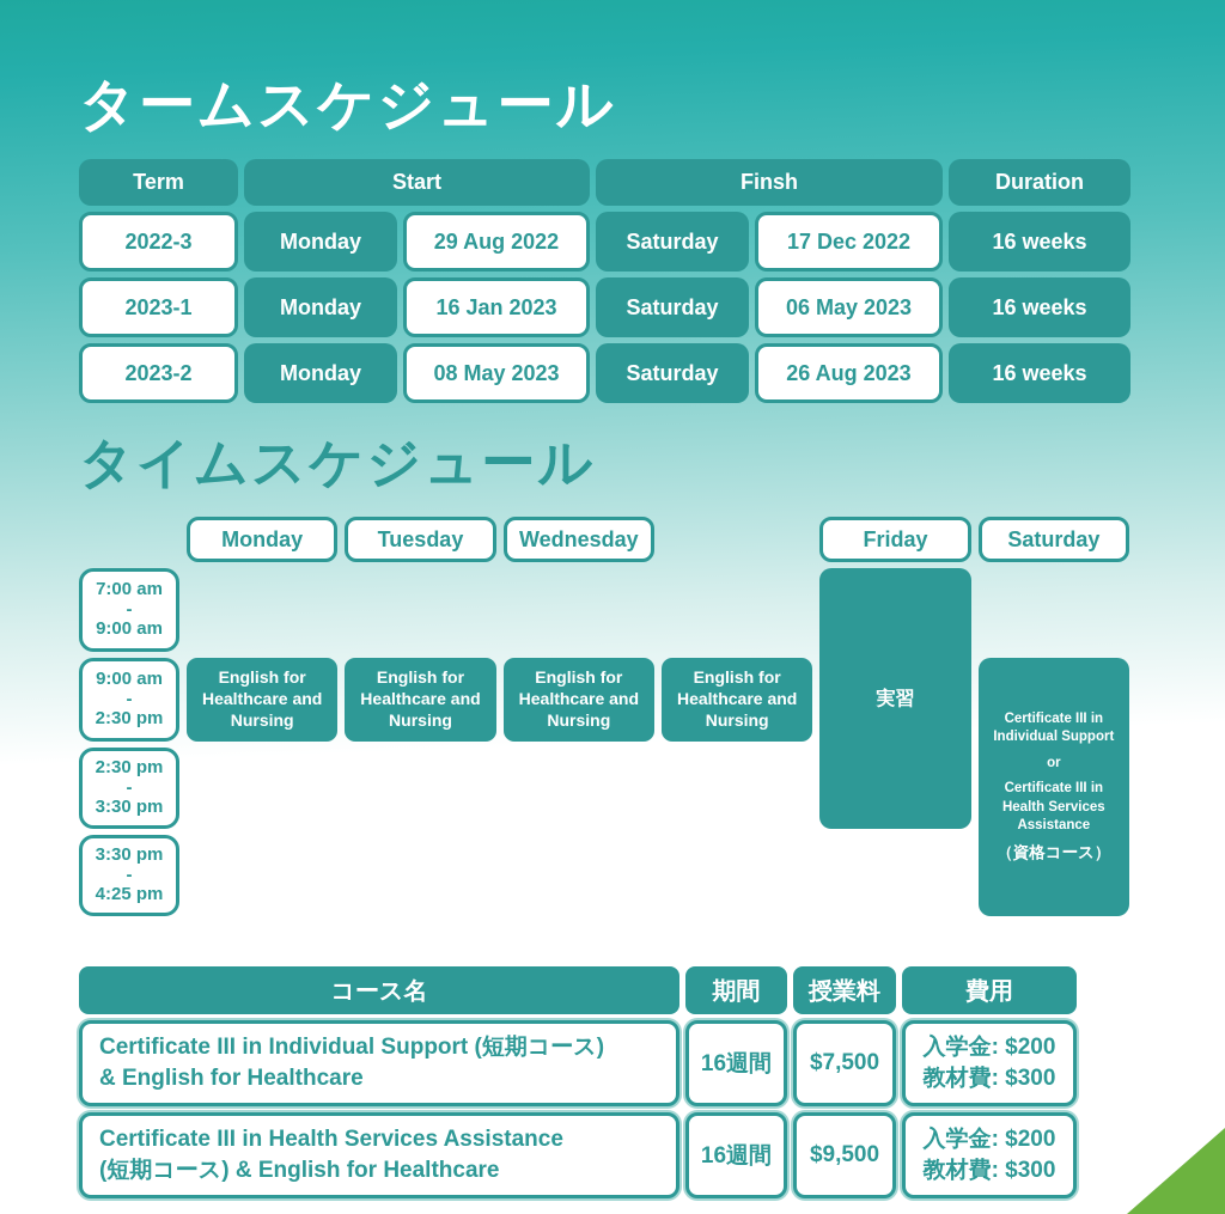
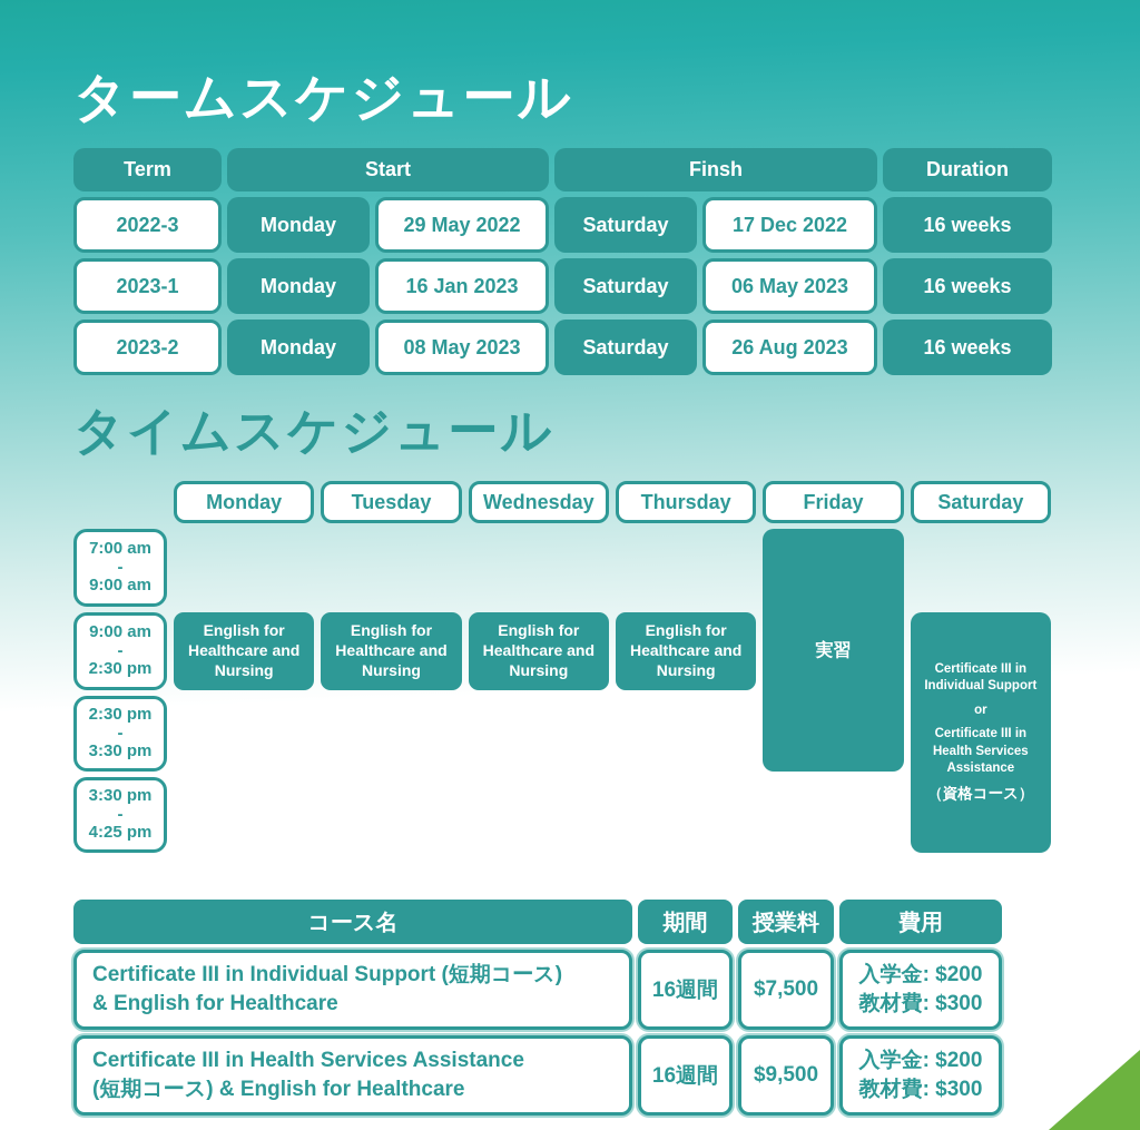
  タームスケジュール
  Term
  Start
  Finsh
  Duration
  2022-3
  Monday
- 29 Aug 2022
+ 29 May 2022
  Saturday
  17 Dec 2022
  16 weeks
  2023-1
  Monday
  16 Jan 2023
  Saturday
  06 May 2023
  16 weeks
  2023-2
  Monday
  08 May 2023
  Saturday
  26 Aug 2023
  16 weeks
  タイムスケジュール
  Monday
  Tuesday
  Wednesday
+ Thursday
  Friday
  Saturday
  7:00 am
  -
  9:00 am
  9:00 am
  -
  2:30 pm
  2:30 pm
  -
  3:30 pm
  3:30 pm
  -
  4:25 pm
  English for Healthcare and Nursing
  English for Healthcare and Nursing
  English for Healthcare and Nursing
  English for Healthcare and Nursing
  実習
  Certificate III in Individual Support
  or
  Certificate III in Health Services Assistance
  （資格コース）
  コース名
  期間
  授業料
  費用
  Certificate III in Individual Support (短期コース)
  & English for Healthcare
  16週間
  $7,500
  入学金: $200
  教材費: $300
  Certificate III in Health Services Assistance
  (短期コース) & English for Healthcare
  16週間
  $9,500
  入学金: $200
  教材費: $300
